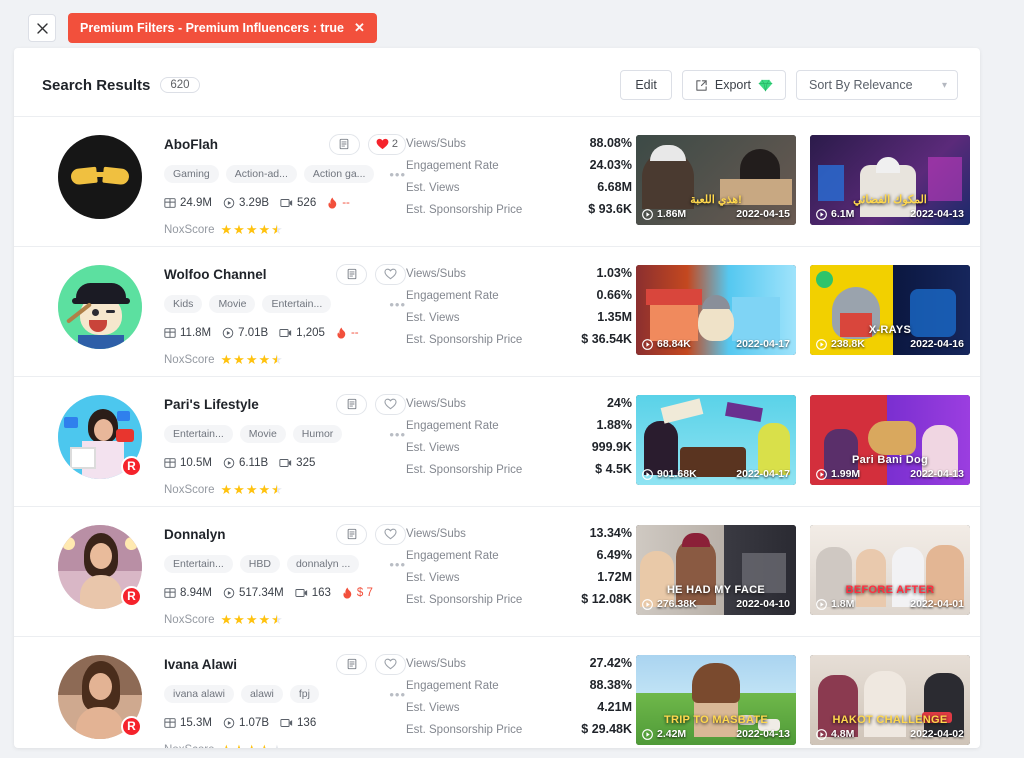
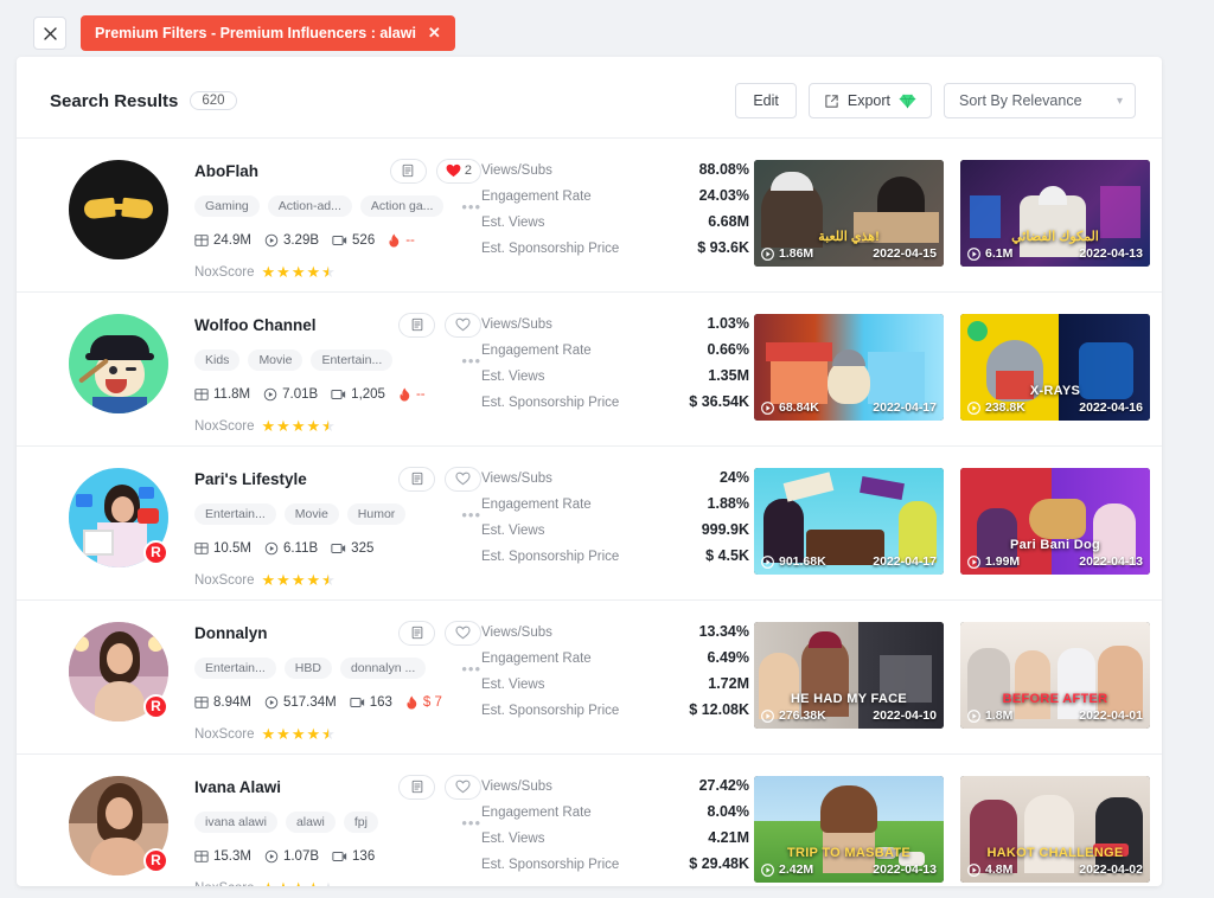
- Premium Filters - Premium Influencers : true
+ Premium Filters - Premium Influencers : alawi
  ✕
  Search Results
  620
  Edit
  Export
  Sort By Relevance
  ▾
  AboFlah
  2
  Gaming
  Action-ad...
  Action ga...
  •••
  24.9M
  3.29B
  526
  --
  NoxScore
  ★
  ★
  ★
  ★
  ★
  Views/Subs
  88.08%
  Engagement Rate
  24.03%
  Est. Views
  6.68M
  Est. Sponsorship Price
  $ 93.6K
  هذي اللعبة!
  1.86M
  2022-04-15
  المكوك الفضائي
  6.1M
  2022-04-13
  Wolfoo Channel
  Kids
  Movie
  Entertain...
  •••
  11.8M
  7.01B
  1,205
  --
  NoxScore
  ★
  ★
  ★
  ★
  ★
  Views/Subs
  1.03%
  Engagement Rate
  0.66%
  Est. Views
  1.35M
  Est. Sponsorship Price
  $ 36.54K
  68.84K
  2022-04-17
  X-RAYS
  238.8K
  2022-04-16
  R
  Pari's Lifestyle
  Entertain...
  Movie
  Humor
  •••
  10.5M
  6.11B
  325
  NoxScore
  ★
  ★
  ★
  ★
  ★
  Views/Subs
  24%
  Engagement Rate
  1.88%
  Est. Views
  999.9K
  Est. Sponsorship Price
  $ 4.5K
  901.68K
  2022-04-17
  Pari Bani Dog
  1.99M
  2022-04-13
  R
  Donnalyn
  Entertain...
  HBD
  donnalyn ...
  •••
  8.94M
  517.34M
  163
  $ 7
  NoxScore
  ★
  ★
  ★
  ★
  ★
  Views/Subs
  13.34%
  Engagement Rate
  6.49%
  Est. Views
  1.72M
  Est. Sponsorship Price
  $ 12.08K
  HE HAD MY FACE
  276.38K
  2022-04-10
  BEFORE AFTER
  1.8M
  2022-04-01
  R
  Ivana Alawi
  ivana alawi
  alawi
  fpj
  •••
  15.3M
  1.07B
  136
  Views/Subs
  27.42%
  Engagement Rate
- 88.38%
+ 8.04%
  Est. Views
  4.21M
  Est. Sponsorship Price
  $ 29.48K
  TRIP TO MASBATE
  2.42M
  2022-04-13
  HAKOT CHALLENGE
  4.8M
  2022-04-02
